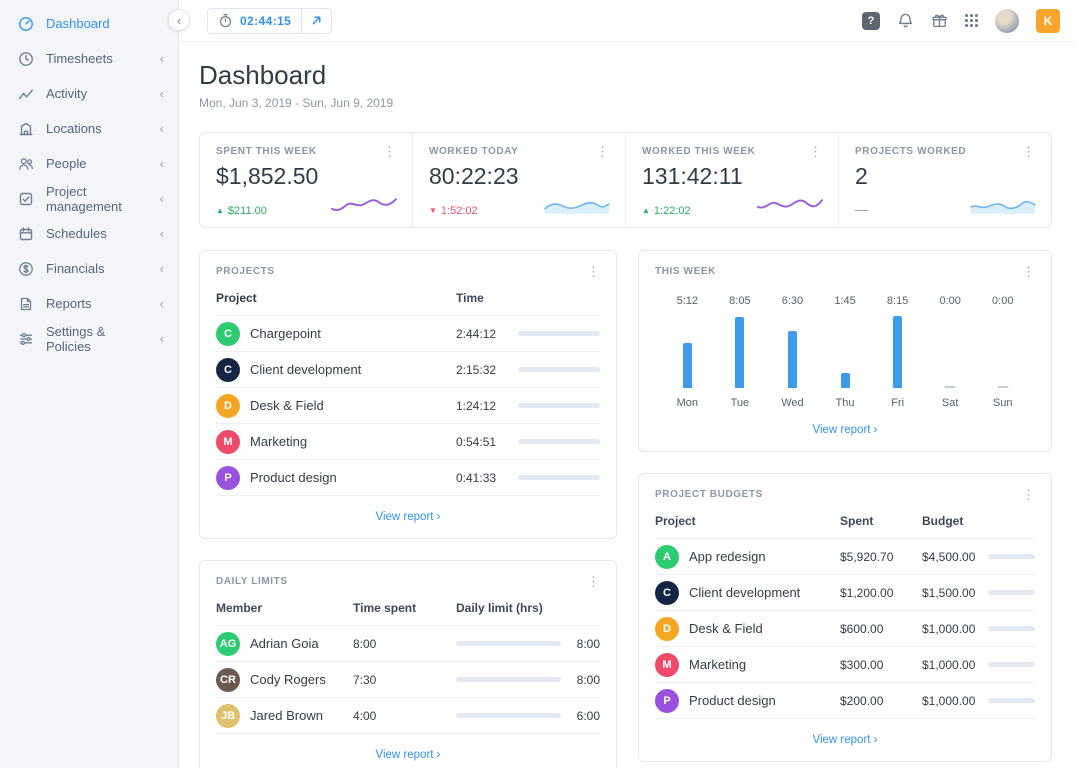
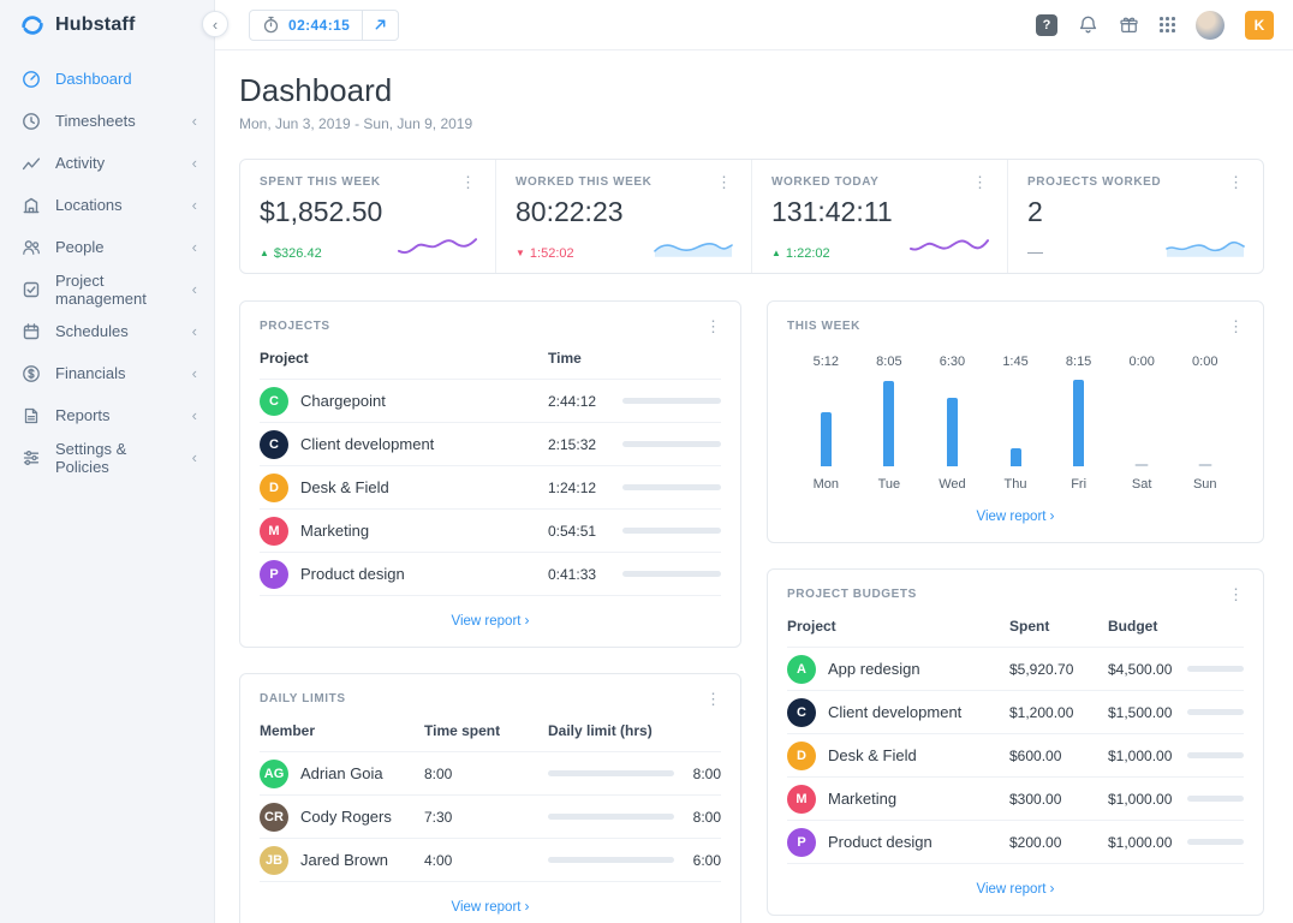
+ Hubstaff
  Dashboard
  Timesheets
  ‹
  Activity
  ‹
  Locations
  ‹
  People
  ‹
  Project management
  ‹
  Schedules
  ‹
  Financials
  ‹
  Reports
  ‹
  Settings & Policies
  ‹
  ‹
  02:44:15
  ?
  K
  Dashboard
  Mon, Jun 3, 2019 - Sun, Jun 9, 2019
  SPENT THIS WEEK
  ⋮
  $1,852.50
  ▲
- $211.00
+ $326.42
- WORKED TODAY
+ WORKED THIS WEEK
  ⋮
  80:22:23
  ▼
  1:52:02
- WORKED THIS WEEK
+ WORKED TODAY
  ⋮
  131:42:11
  ▲
  1:22:02
  PROJECTS WORKED
  ⋮
  2
  —
  PROJECTS
  ⋮
  Project
  Time
  C
  Chargepoint
  2:44:12
  C
  Client development
  2:15:32
  D
  Desk & Field
  1:24:12
  M
  Marketing
  0:54:51
  P
  Product design
  0:41:33
  View report ›
  DAILY LIMITS
  ⋮
  Member
  Time spent
  Daily limit (hrs)
  AG
  Adrian Goia
  8:00
  8:00
  CR
  Cody Rogers
  7:30
  8:00
  JB
  Jared Brown
  4:00
  6:00
  View report ›
  THIS WEEK
  ⋮
  5:12
  Mon
  8:05
  Tue
  6:30
  Wed
  1:45
  Thu
  8:15
  Fri
  0:00
  Sat
  0:00
  Sun
  View report ›
  PROJECT BUDGETS
  ⋮
  Project
  Spent
  Budget
  A
  App redesign
  $5,920.70
  $4,500.00
  C
  Client development
  $1,200.00
  $1,500.00
  D
  Desk & Field
  $600.00
  $1,000.00
  M
  Marketing
  $300.00
  $1,000.00
  P
  Product design
  $200.00
  $1,000.00
  View report ›
